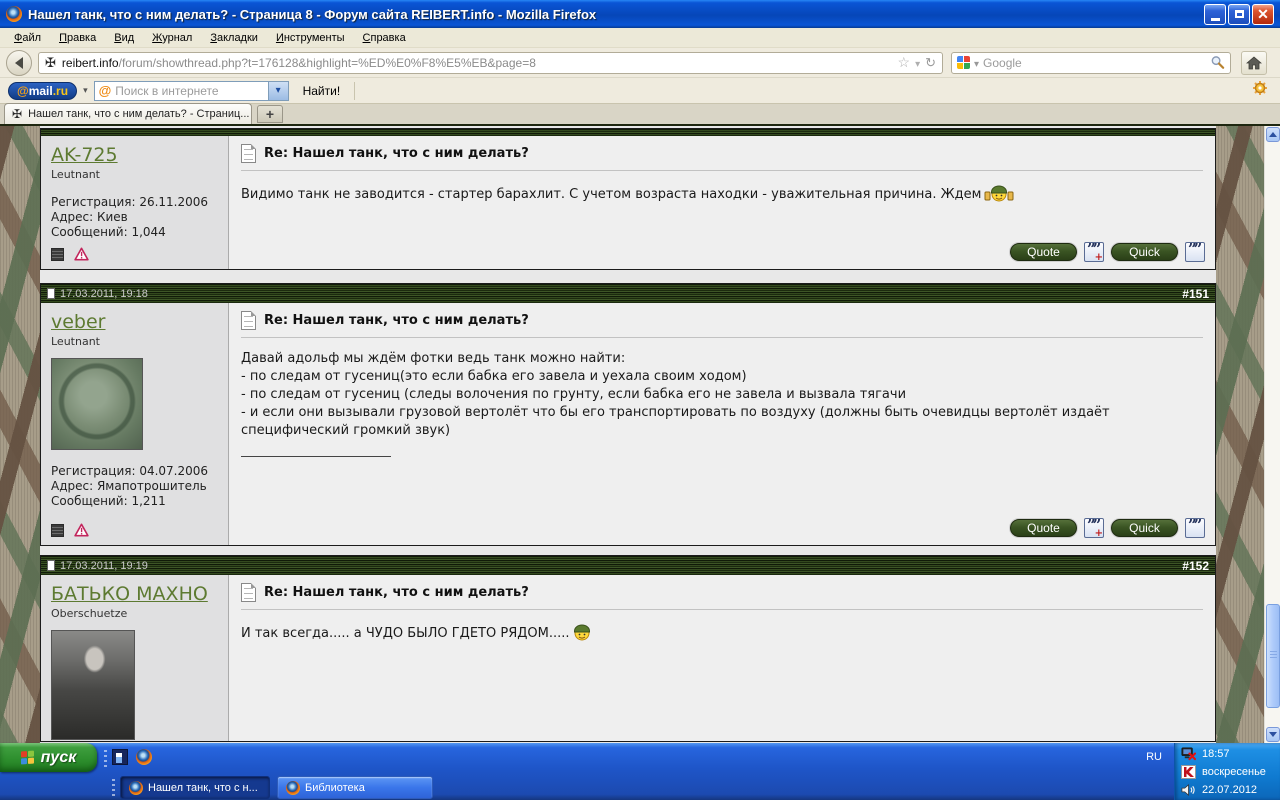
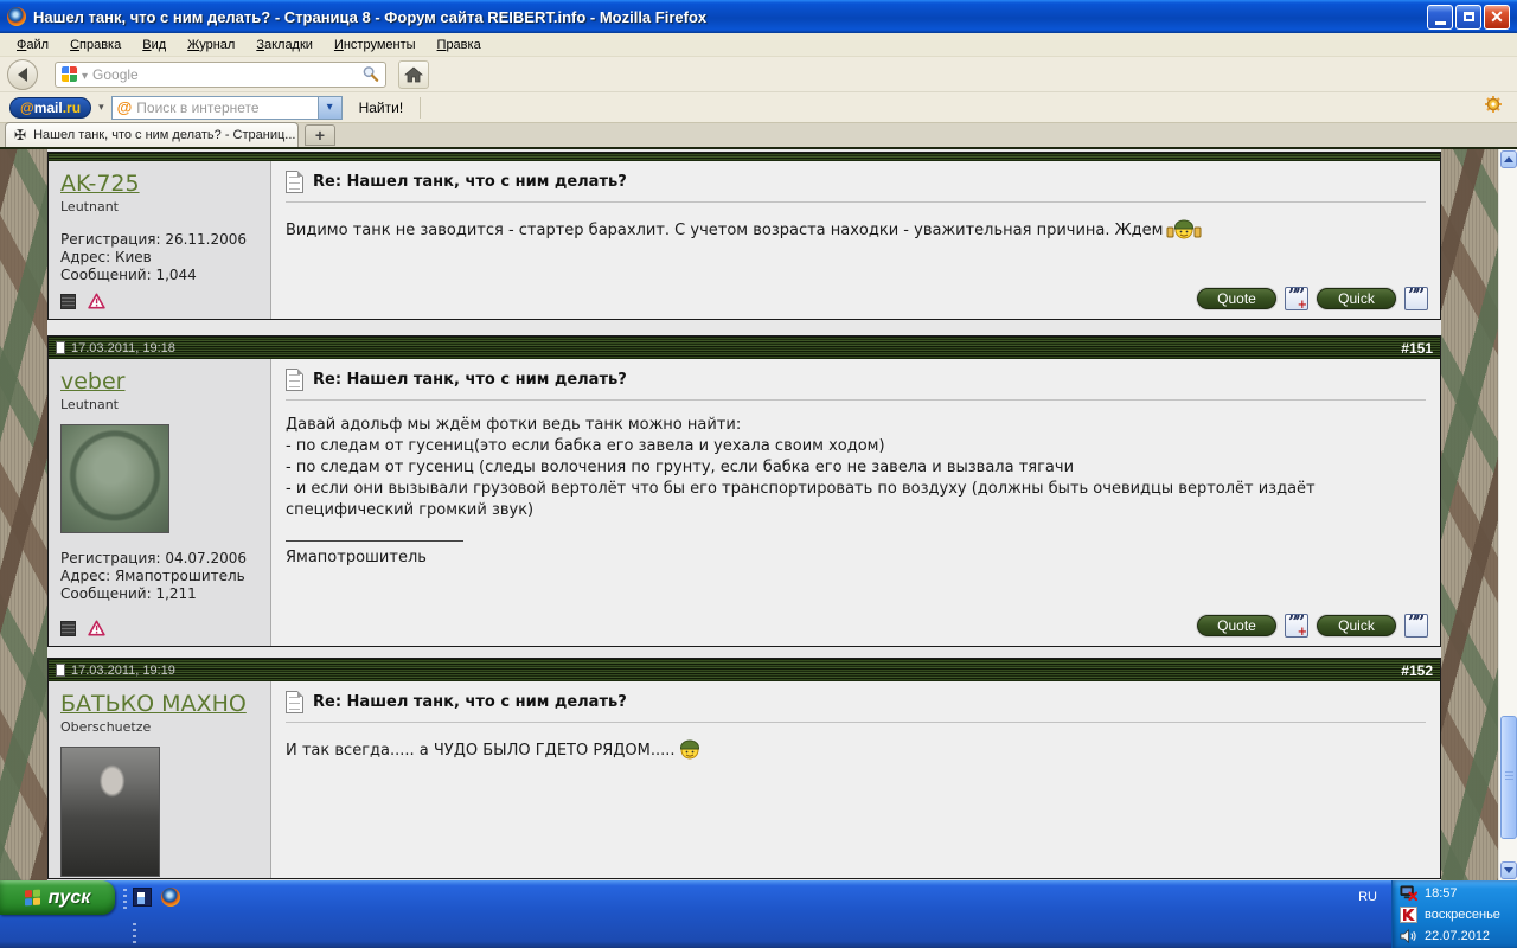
  Нашел танк, что с ним делать? - Страница 8 - Форум сайта REIBERT.info - Mozilla Firefox
  Файл
- Правка
+ Справка
  Вид
  Журнал
  Закладки
  Инструменты
- Справка
+ Правка
- reibert.info
- /forum/showthread.php?t=176128&highlight=%ED%E0%F8%E5%EB&page=8
  Google
  @
  mail
  .ru
  Поиск в интернете
  Найти!
  Нашел танк, что с ним делать? - Страниц...
  +
  AK-725
  Leutnant
  Регистрация: 26.11.2006
  Адрес: Киев
  Сообщений: 1,044
  Re: Нашел танк, что с ним делать?
  Видимо танк не заводится - стартер барахлит. С учетом возраста находки - уважительная причина. Ждем
  Quote
  Quick
  17.03.2011, 19:18
  #151
  veber
  Leutnant
  Регистрация: 04.07.2006
  Адрес: Ямапотрошитель
  Сообщений: 1,211
  Re: Нашел танк, что с ним делать?
  Давай адольф мы ждём фотки ведь танк можно найти:
  - по следам от гусениц(это если бабка его завела и уехала своим ходом)
  - по следам от гусениц (следы волочения по грунту, если бабка его не завела и вызвала тягачи
  - и если они вызывали грузовой вертолёт что бы его транспортировать по воздуху (должны быть очевидцы вертолёт издаёт специфический громкий звук)
+ Ямапотрошитель
  Quote
  Quick
  17.03.2011, 19:19
  #152
  БАТЬКО МАХНО
  Oberschuetze
  Re: Нашел танк, что с ним делать?
  И так всегда..... а ЧУДО БЫЛО ГДЕТО РЯДОМ.....
  пуск
- Нашел танк, что с н...
- Библиотека
  RU
  18:57
  воскресенье
  22.07.2012
